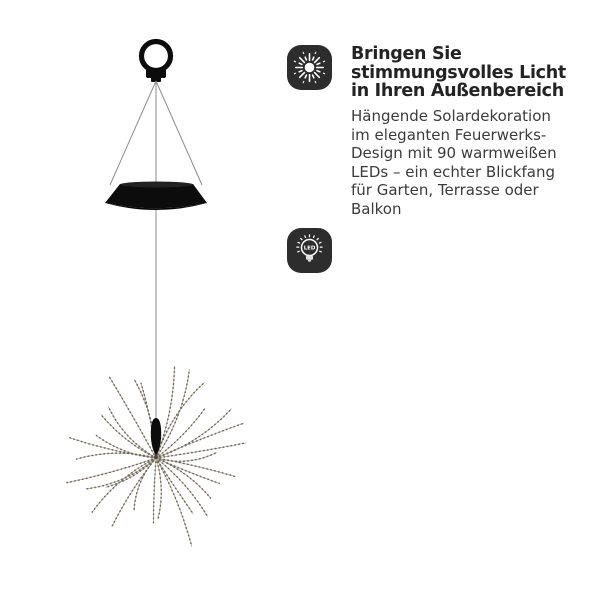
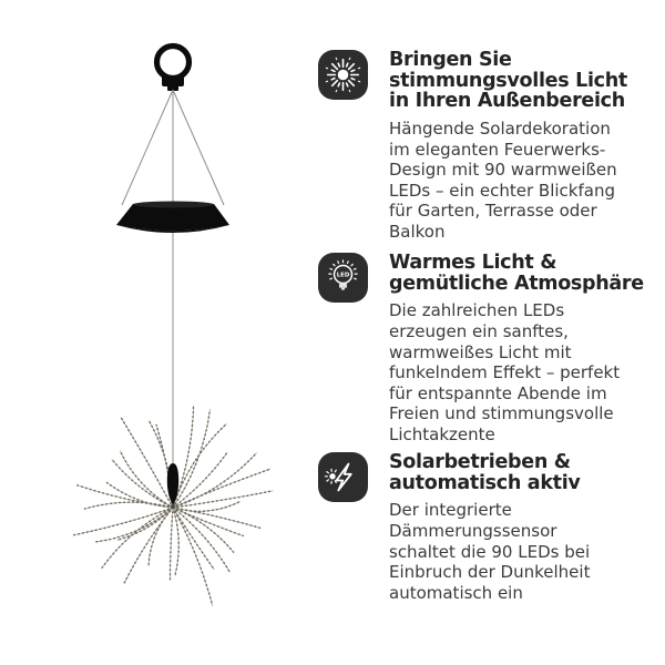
  Bringen Sie
  stimmungsvolles Licht
  in Ihren Außenbereich
  Hängende Solardekoration
  im eleganten Feuerwerks-
  Design mit 90 warmweißen
  LEDs – ein echter Blickfang
  für Garten, Terrasse oder
  Balkon
+ Warmes Licht &
+ gemütliche Atmosphäre
+ Die zahlreichen LEDs
+ erzeugen ein sanftes,
+ warmweißes Licht mit
+ funkelndem Effekt – perfekt
+ für entspannte Abende im
+ Freien und stimmungsvolle
+ Lichtakzente
+ Solarbetrieben &
+ automatisch aktiv
+ Der integrierte
+ Dämmerungssensor
+ schaltet die 90 LEDs bei
+ Einbruch der Dunkelheit
+ automatisch ein
